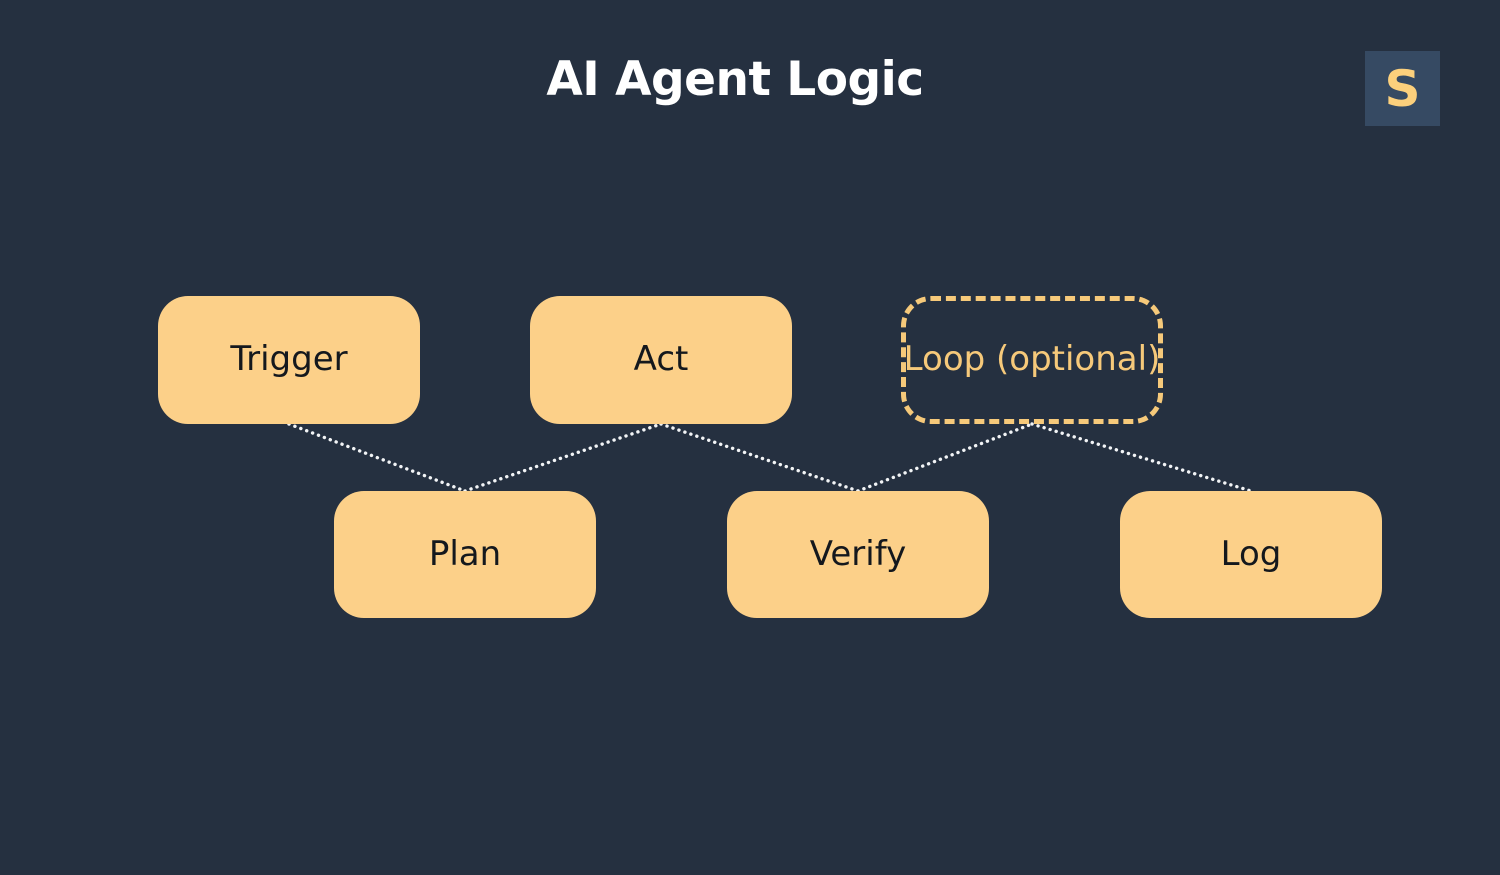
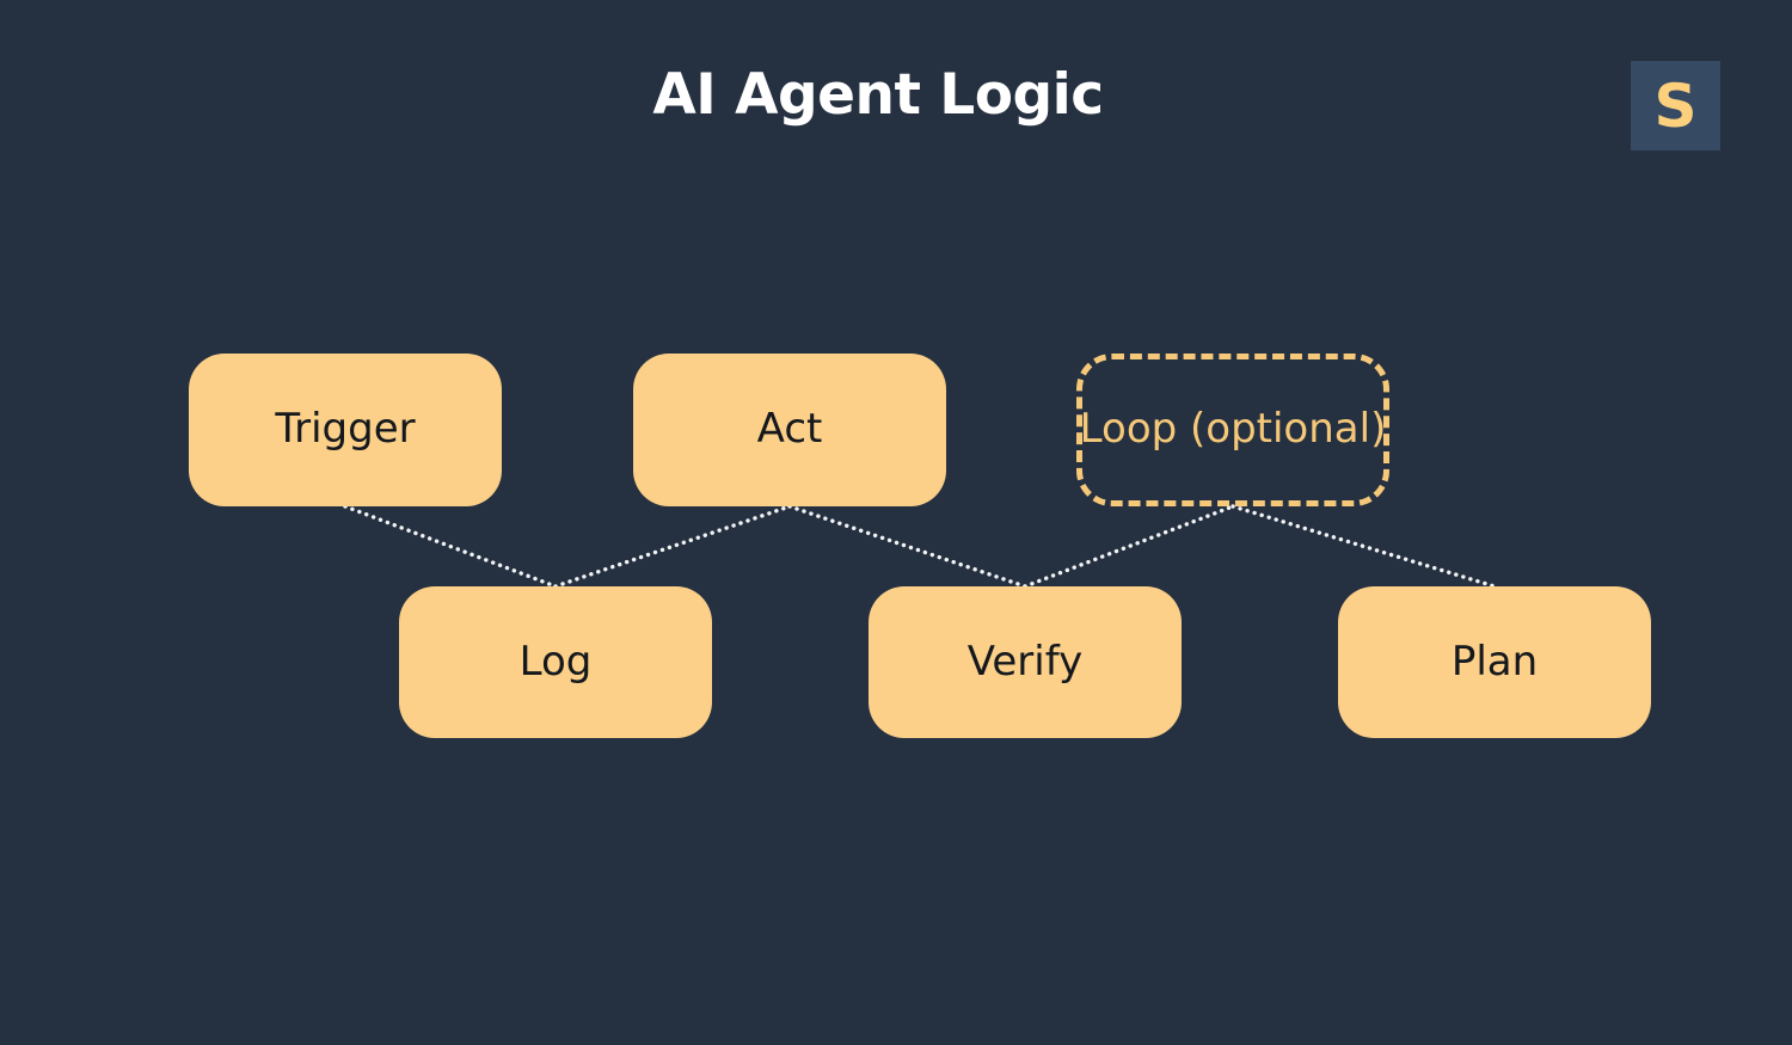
  AI Agent Logic
  S
  Trigger
- Plan
+ Log
  Act
  Verify
  Loop (optional)
- Log
+ Plan
